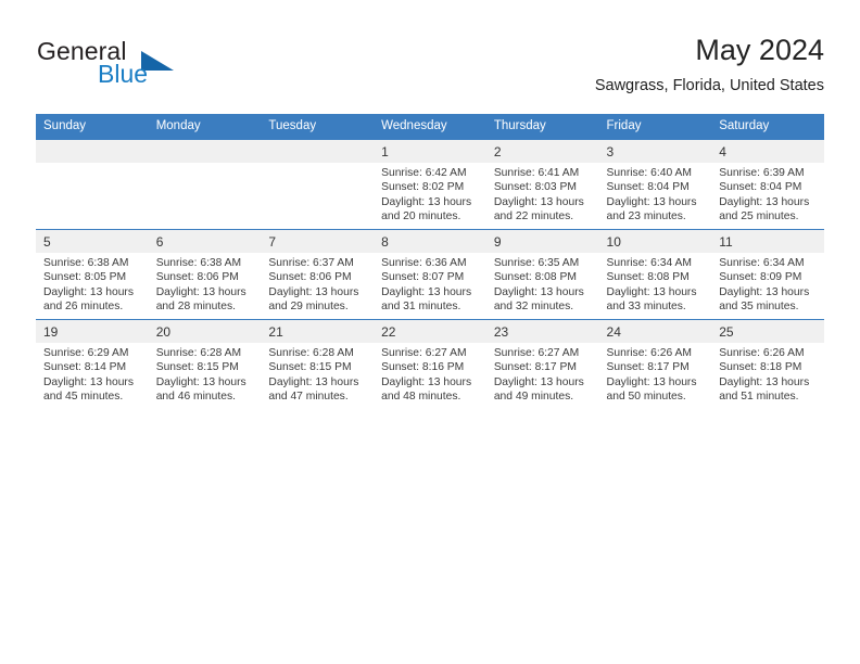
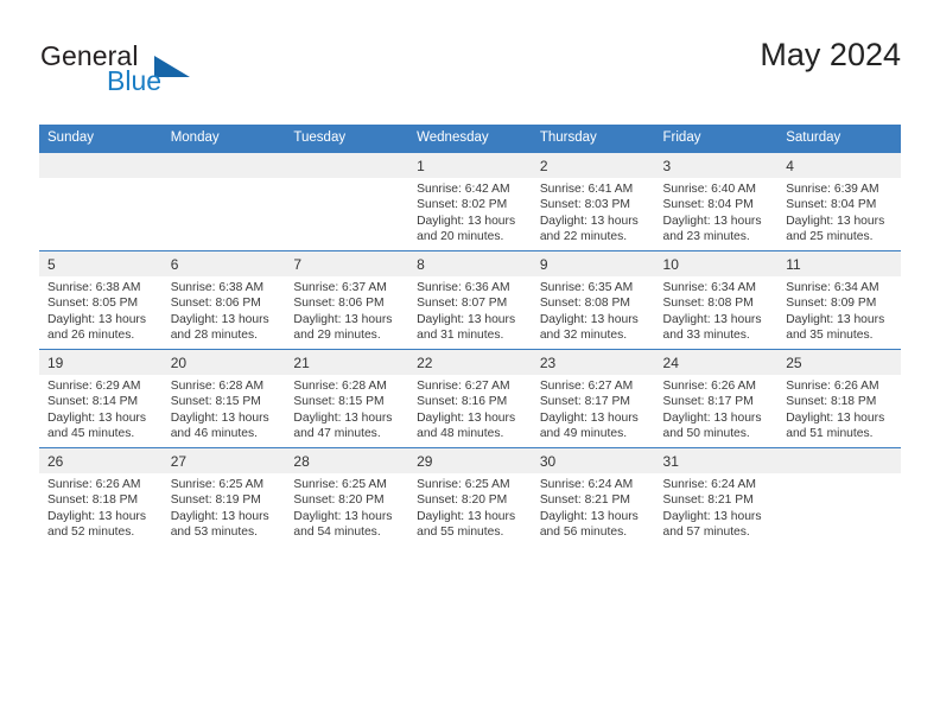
  General
  Blue
  May 2024
- Sawgrass, Florida, United States
  Sunday	Monday	Tuesday	Wednesday	Thursday	Friday	Saturday
  			1Sunrise: 6:42 AMSunset: 8:02 PMDaylight: 13 hoursand 20 minutes.	2Sunrise: 6:41 AMSunset: 8:03 PMDaylight: 13 hoursand 22 minutes.	3Sunrise: 6:40 AMSunset: 8:04 PMDaylight: 13 hoursand 23 minutes.	4Sunrise: 6:39 AMSunset: 8:04 PMDaylight: 13 hoursand 25 minutes.
  5Sunrise: 6:38 AMSunset: 8:05 PMDaylight: 13 hoursand 26 minutes.	6Sunrise: 6:38 AMSunset: 8:06 PMDaylight: 13 hoursand 28 minutes.	7Sunrise: 6:37 AMSunset: 8:06 PMDaylight: 13 hoursand 29 minutes.	8Sunrise: 6:36 AMSunset: 8:07 PMDaylight: 13 hoursand 31 minutes.	9Sunrise: 6:35 AMSunset: 8:08 PMDaylight: 13 hoursand 32 minutes.	10Sunrise: 6:34 AMSunset: 8:08 PMDaylight: 13 hoursand 33 minutes.	11Sunrise: 6:34 AMSunset: 8:09 PMDaylight: 13 hoursand 35 minutes.
  19Sunrise: 6:29 AMSunset: 8:14 PMDaylight: 13 hoursand 45 minutes.	20Sunrise: 6:28 AMSunset: 8:15 PMDaylight: 13 hoursand 46 minutes.	21Sunrise: 6:28 AMSunset: 8:15 PMDaylight: 13 hoursand 47 minutes.	22Sunrise: 6:27 AMSunset: 8:16 PMDaylight: 13 hoursand 48 minutes.	23Sunrise: 6:27 AMSunset: 8:17 PMDaylight: 13 hoursand 49 minutes.	24Sunrise: 6:26 AMSunset: 8:17 PMDaylight: 13 hoursand 50 minutes.	25Sunrise: 6:26 AMSunset: 8:18 PMDaylight: 13 hoursand 51 minutes.
+ 26Sunrise: 6:26 AMSunset: 8:18 PMDaylight: 13 hoursand 52 minutes.	27Sunrise: 6:25 AMSunset: 8:19 PMDaylight: 13 hoursand 53 minutes.	28Sunrise: 6:25 AMSunset: 8:20 PMDaylight: 13 hoursand 54 minutes.	29Sunrise: 6:25 AMSunset: 8:20 PMDaylight: 13 hoursand 55 minutes.	30Sunrise: 6:24 AMSunset: 8:21 PMDaylight: 13 hoursand 56 minutes.	31Sunrise: 6:24 AMSunset: 8:21 PMDaylight: 13 hoursand 57 minutes.
